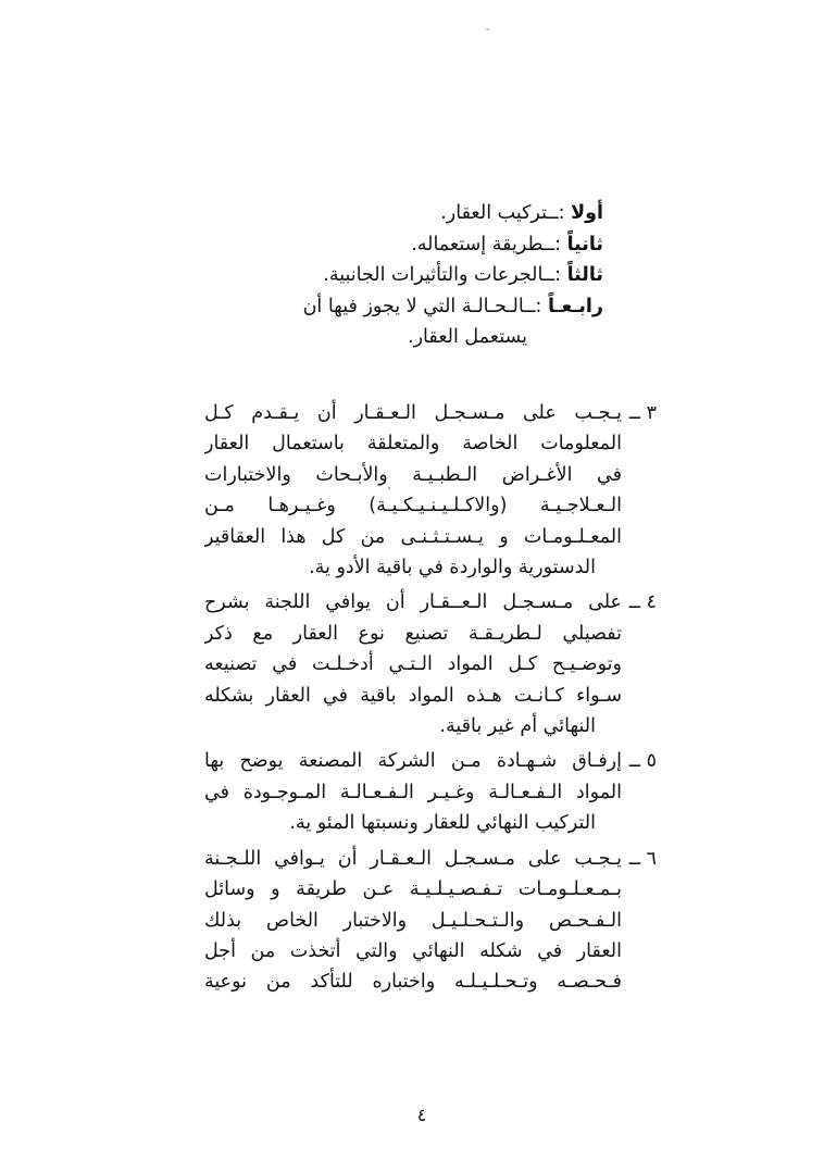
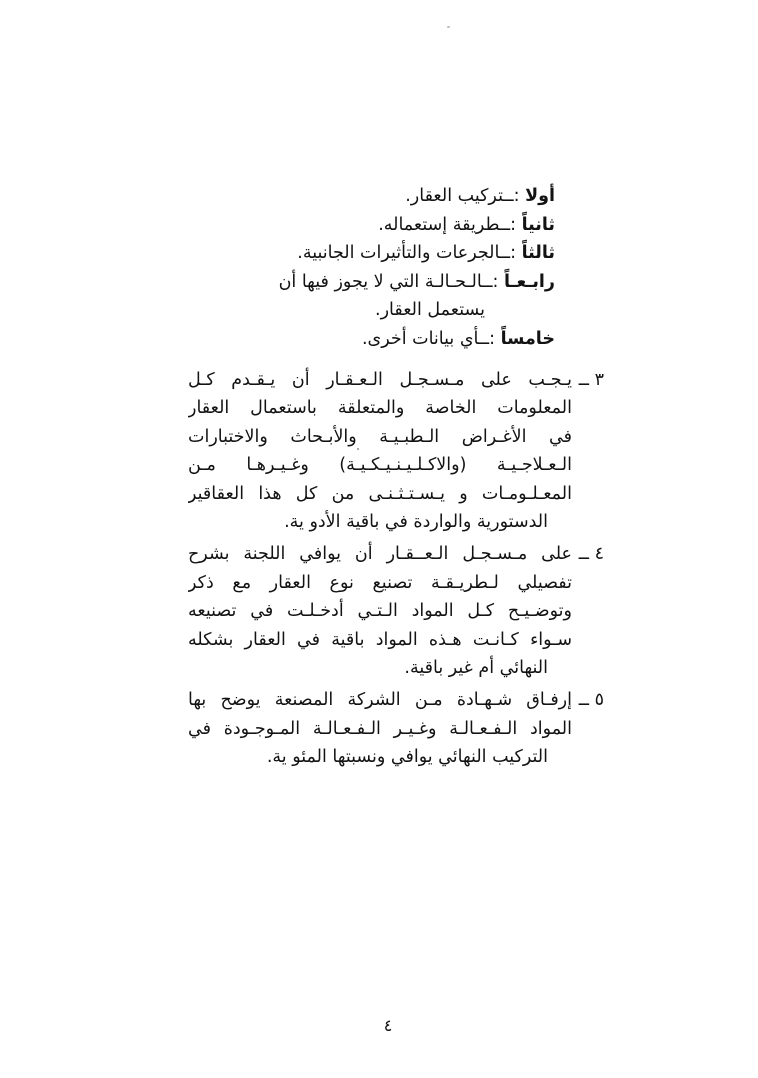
  أولا :ــتركيب العقار.
  ثانياً :ــطريقة إستعماله.
  ثالثاً :ــالجرعات والتأثيرات الجانبية.
  رابـعـاً :ــالـحـالـة التي لا يجوز فيها أن
  يستعمل العقار.
+ خامساً :ــأي بيانات أخرى.
  ٣ ــ
  يـجـب على مـسـجـل الـعـقـار أن يـقـدم كـل
  المعلومات الخاصة والمتعلقة باستعمال العقار
  في الأغـراض الـطبـيـة والأبـحاث والاختبارات
  الـعـلاجـيـة (والاكـلـيـنـيـكـيـة) وغـيـرهـا مـن
  المعـلـومـات و يـسـتـثـنـى من كل هذا العقاقير
  الدستورية والواردة في باقية الأدو ية.
  ٤ ــ
  على مـسـجـل الـعــقـار أن يوافي اللجنة بشرح
  تفصيلي لـطريـقـة تصنيع نوع العقار مع ذكر
  وتوضـيـح كـل المواد الـتـي أدخـلـت في تصنيعه
  سـواء كـانـت هـذه المواد باقية في العقار بشكله
  النهائي أم غير باقية.
  ٥ ــ
  إرفـاق شـهـادة مـن الشركة المصنعة يوضح بها
  المواد الـفـعـالـة وغـيـر الـفـعـالـة المـوجـودة في
- التركيب النهائي للعقار ونسبتها المئو ية.
+ التركيب النهائي يوافي ونسبتها المئو ية.
- ٦ ــ
- يـجـب على مـسـجـل الـعـقـار أن يـوافي اللـجـنة
- بـمـعـلـومـات تـفـصـيـلـيـة عـن طريقة و وسائل
- الـفـحـص والـتـحـلـيـل والاختبار الخاص بذلك
- العقار في شكله النهائي والتي أتخذت من أجل
- فـحـصـه وتـحـلـيـلـه واختباره للتأكد من نوعية
  ٤
